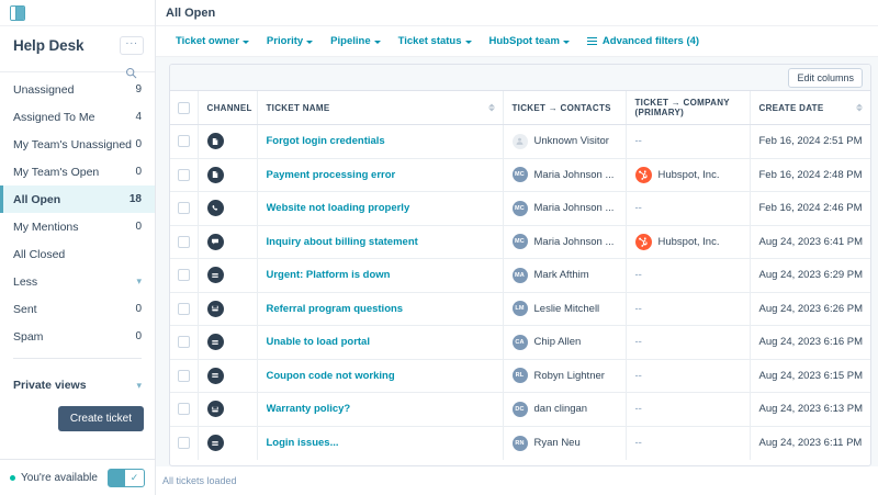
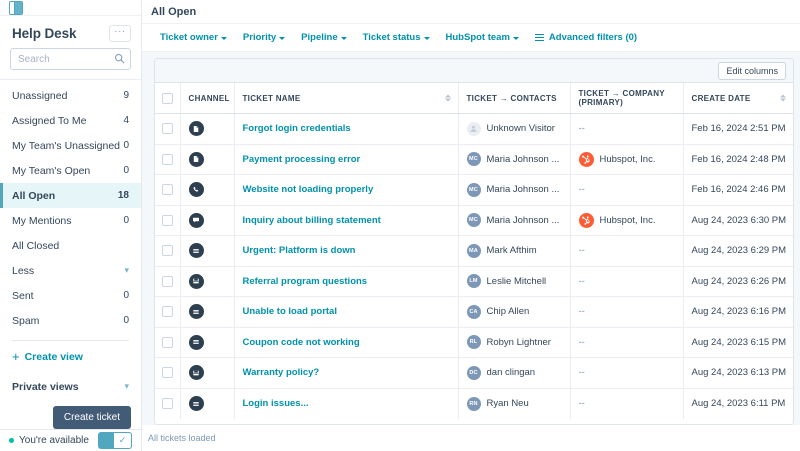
  Help Desk
  ···
+ Search
  Unassigned
  9
  Assigned To Me
  4
  My Team's Unassigned
  0
  My Team's Open
  0
  All Open
  18
  My Mentions
  0
  All Closed
  Less
  ▾
  Sent
  0
  Spam
  0
+ +
+ Create view
  Private views
  ▾
  Create ticket
  You're available
  ✓
  All Open
  Ticket owner
  Priority
  Pipeline
  Ticket status
  HubSpot team
- Advanced filters (4)
+ Advanced filters (0)
  Edit columns
  	CHANNEL	TICKET NAME	TICKET → CONTACTS	TICKET → COMPANY (PRIMARY)	CREATE DATE
  		Forgot login credentials	Unknown Visitor	--	Feb 16, 2024 2:51 PM
  		Payment processing error	Maria Johnson ...	Hubspot, Inc.	Feb 16, 2024 2:48 PM
  		Website not loading properly	Maria Johnson ...	--	Feb 16, 2024 2:46 PM
- 		Inquiry about billing statement	Maria Johnson ...	Hubspot, Inc.	Aug 24, 2023 6:41 PM
+ 		Inquiry about billing statement	Maria Johnson ...	Hubspot, Inc.	Aug 24, 2023 6:30 PM
  		Urgent: Platform is down	Mark Afthim	--	Aug 24, 2023 6:29 PM
  		Referral program questions	Leslie Mitchell	--	Aug 24, 2023 6:26 PM
  		Unable to load portal	Chip Allen	--	Aug 24, 2023 6:16 PM
  		Coupon code not working	Robyn Lightner	--	Aug 24, 2023 6:15 PM
  		Warranty policy?	dan clingan	--	Aug 24, 2023 6:13 PM
  		Login issues...	Ryan Neu	--	Aug 24, 2023 6:11 PM
  All tickets loaded
